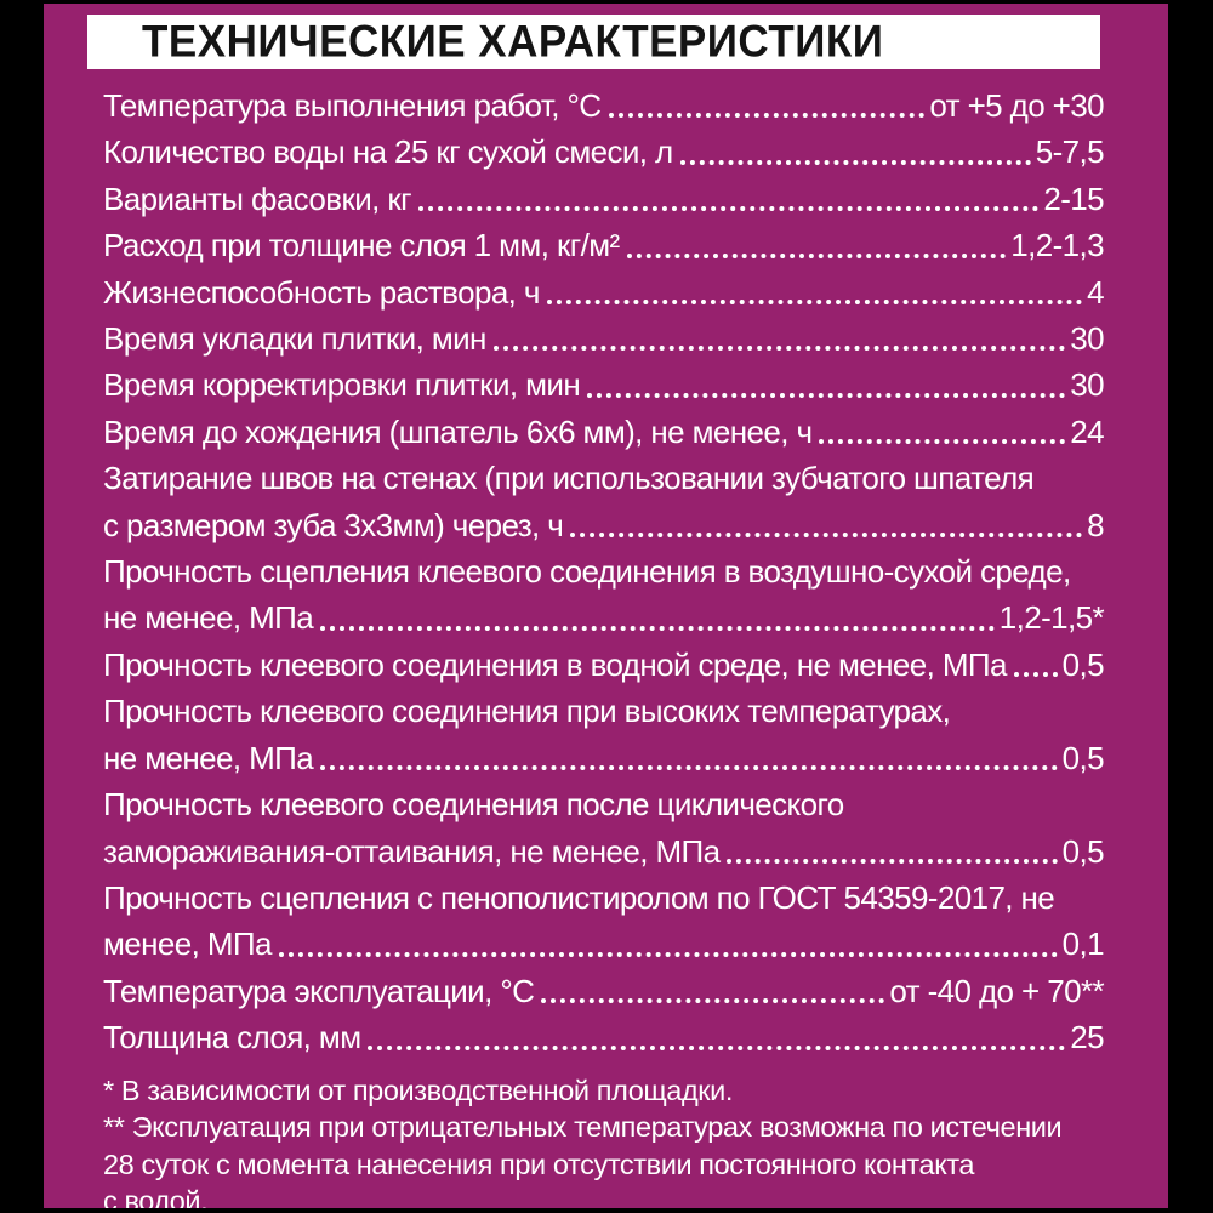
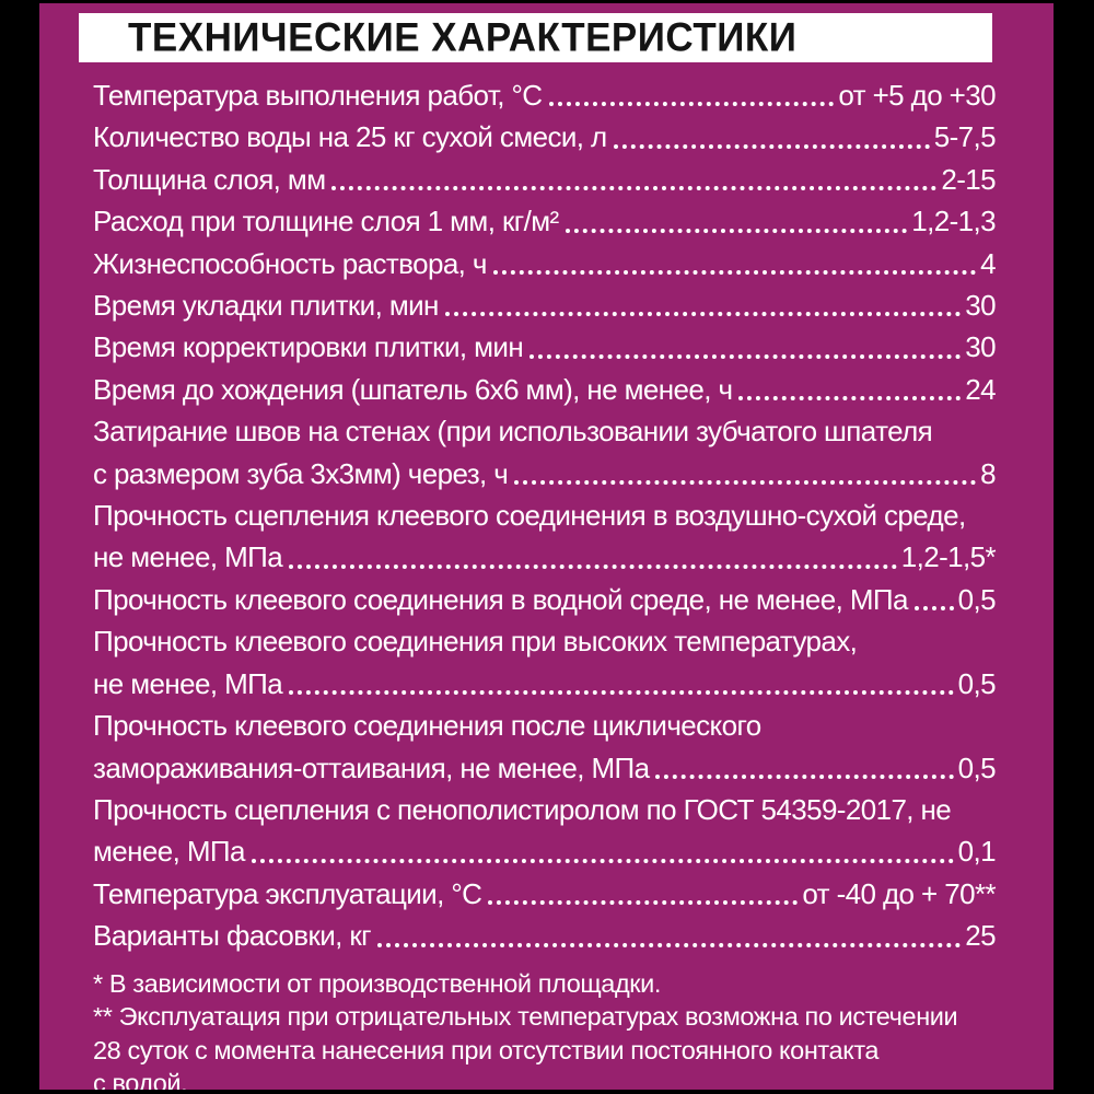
  ТЕХНИЧЕСКИЕ ХАРАКТЕРИСТИКИ
  Температура выполнения работ, °С
  от +5 до +30
  Количество воды на 25 кг сухой смеси, л
  5-7,5
- Варианты фасовки, кг
+ Толщина слоя, мм
  2-15
  Расход при толщине слоя 1 мм, кг/м²
  1,2-1,3
  Жизнеспособность раствора, ч
  4
  Время укладки плитки, мин
  30
  Время корректировки плитки, мин
  30
  Время до хождения (шпатель 6х6 мм), не менее, ч
  24
  Затирание швов на стенах (при использовании зубчатого шпателя
  с размером зуба 3х3мм) через, ч
  8
  Прочность сцепления клеевого соединения в воздушно-сухой среде,
  не менее, МПа
  1,2-1,5*
  Прочность клеевого соединения в водной среде, не менее, МПа
  0,5
  Прочность клеевого соединения при высоких температурах,
  не менее, МПа
  0,5
  Прочность клеевого соединения после циклического
  замораживания-оттаивания, не менее, МПа
  0,5
  Прочность сцепления с пенополистиролом по ГОСТ 54359-2017, не
  менее, МПа
  0,1
  Температура эксплуатации, °С
  от -40 до + 70**
- Толщина слоя, мм
+ Варианты фасовки, кг
  25
  * В зависимости от производственной площадки.
  ** Эксплуатация при отрицательных температурах возможна по истечении
  28 суток с момента нанесения при отсутствии постоянного контакта
  с водой.
